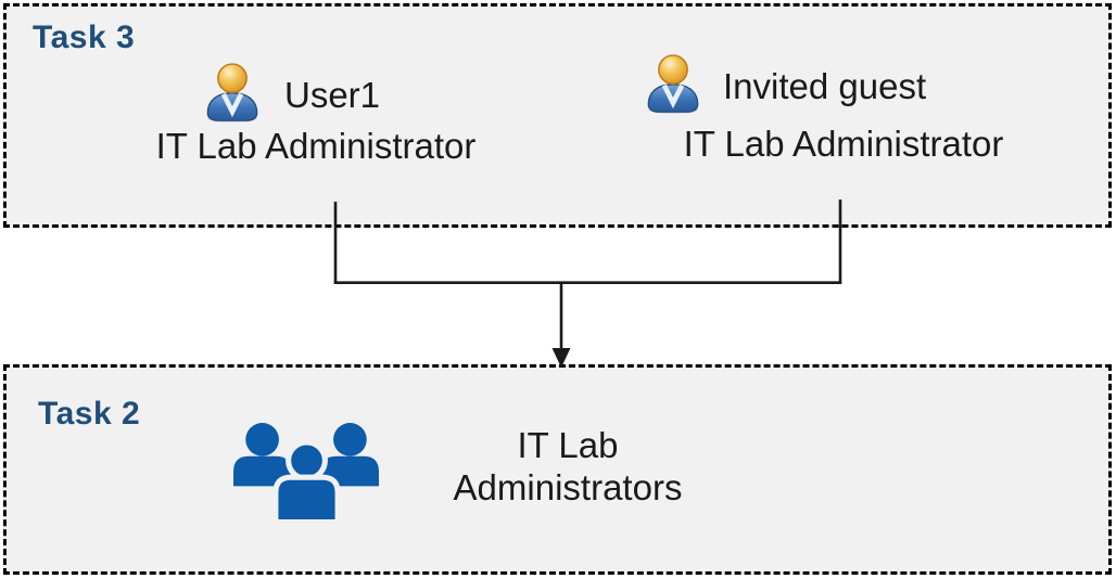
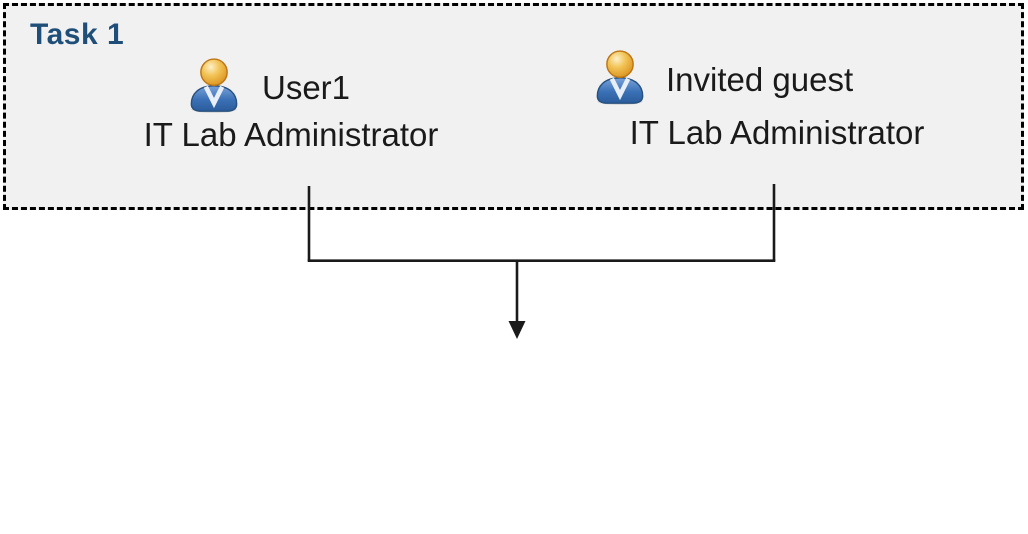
- Task 3
+ Task 1
  User1
  IT Lab Administrator
  Invited guest
  IT Lab Administrator
- Task 2
- IT Lab Administrators
